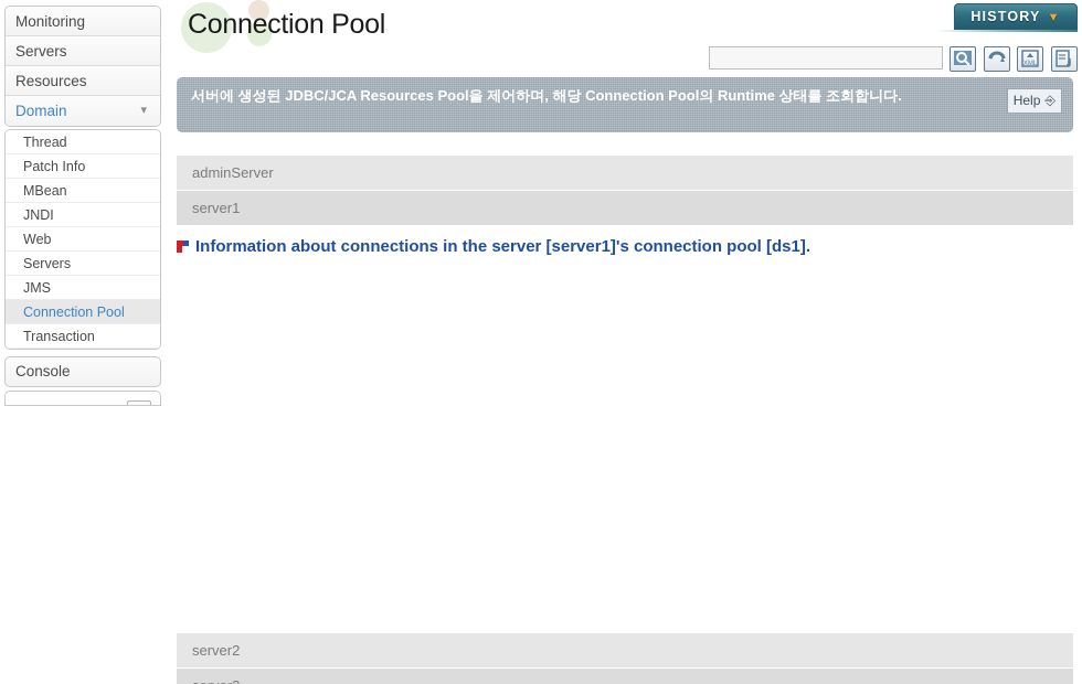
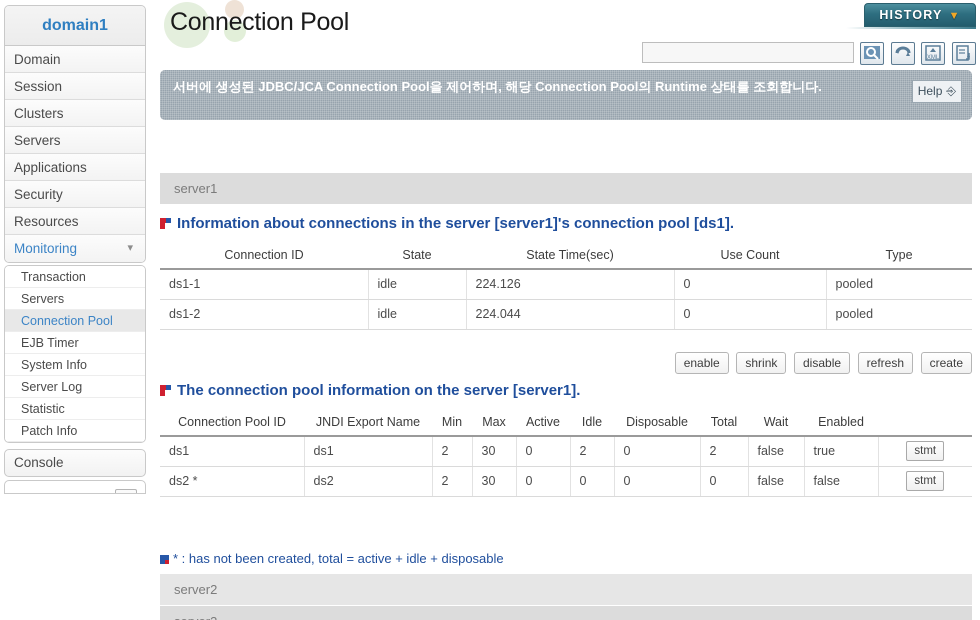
+ domain1
- Monitoring
+ Domain
+ Session
+ Clusters
  Servers
+ Applications
+ Security
  Resources
- Domain
+ Monitoring
  ▾
- Thread
- Patch Info
+ Transaction
- MBean
- JNDI
- Web
  Servers
- JMS
  Connection Pool
+ EJB Timer
+ System Info
+ Server Log
+ Statistic
- Transaction
+ Patch Info
  Console
  Connection Pool
  HISTORY ▼
- 서버에 생성된 JDBC/JCA Resources Pool을 제어하며, 해당 Connection Pool의 Runtime 상태를 조회합니다.
+ 서버에 생성된 JDBC/JCA Connection Pool을 제어하며, 해당 Connection Pool의 Runtime 상태를 조회합니다.
  Help ⎆
- adminServer
  server1
  Information about connections in the server [server1]'s connection pool [ds1].
+ Connection ID	State	State Time(sec)	Use Count	Type
+ ds1-1	idle	224.126	0	pooled
+ ds1-2	idle	224.044	0	pooled
+ enable shrink disable refresh create
+ The connection pool information on the server [server1].
+ Connection Pool ID	JNDI Export Name	Min	Max	Active	Idle	Disposable	Total	Wait	Enabled
+ ds1	ds1	2	30	0	2	0	2	false	true	stmt
+ ds2 *	ds2	2	30	0	0	0	0	false	false	stmt
+ * : has not been created, total = active + idle + disposable
  server2
